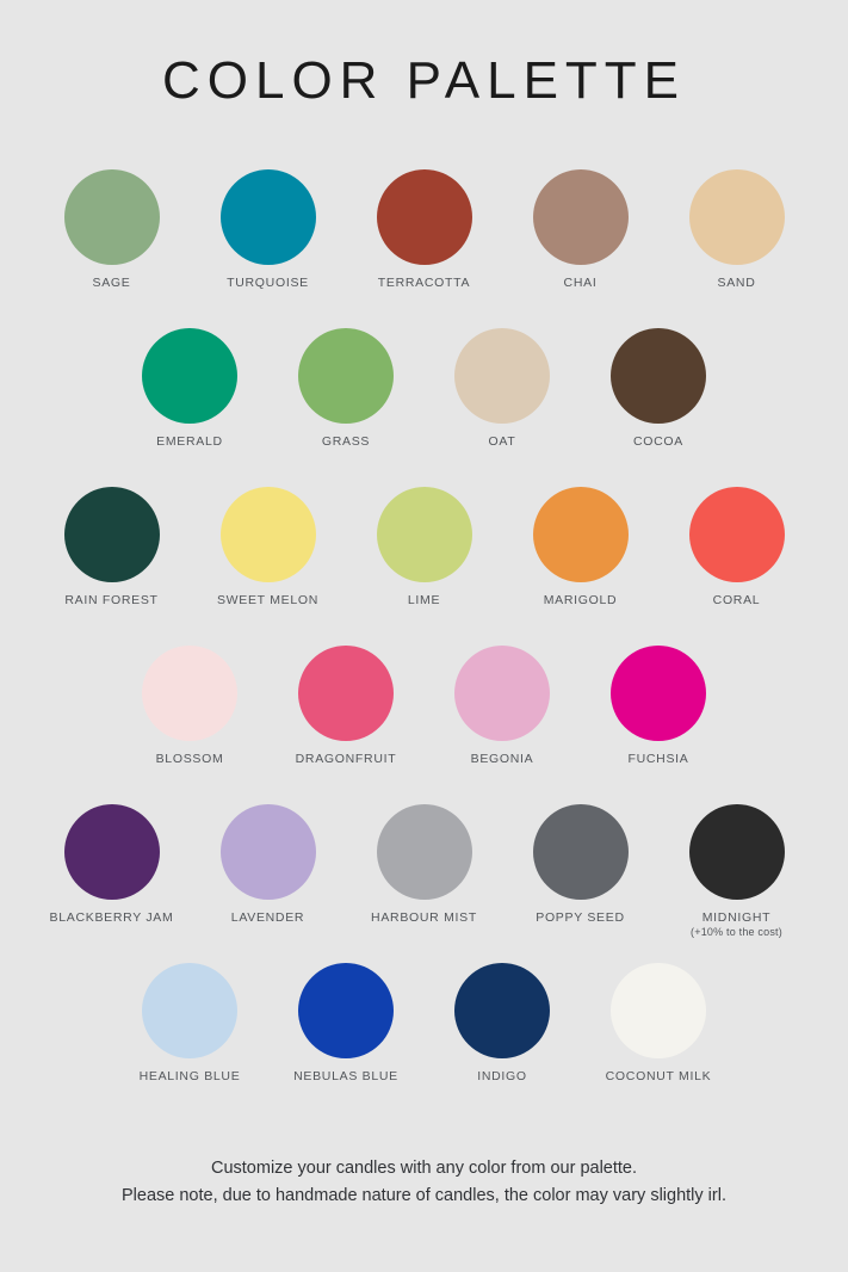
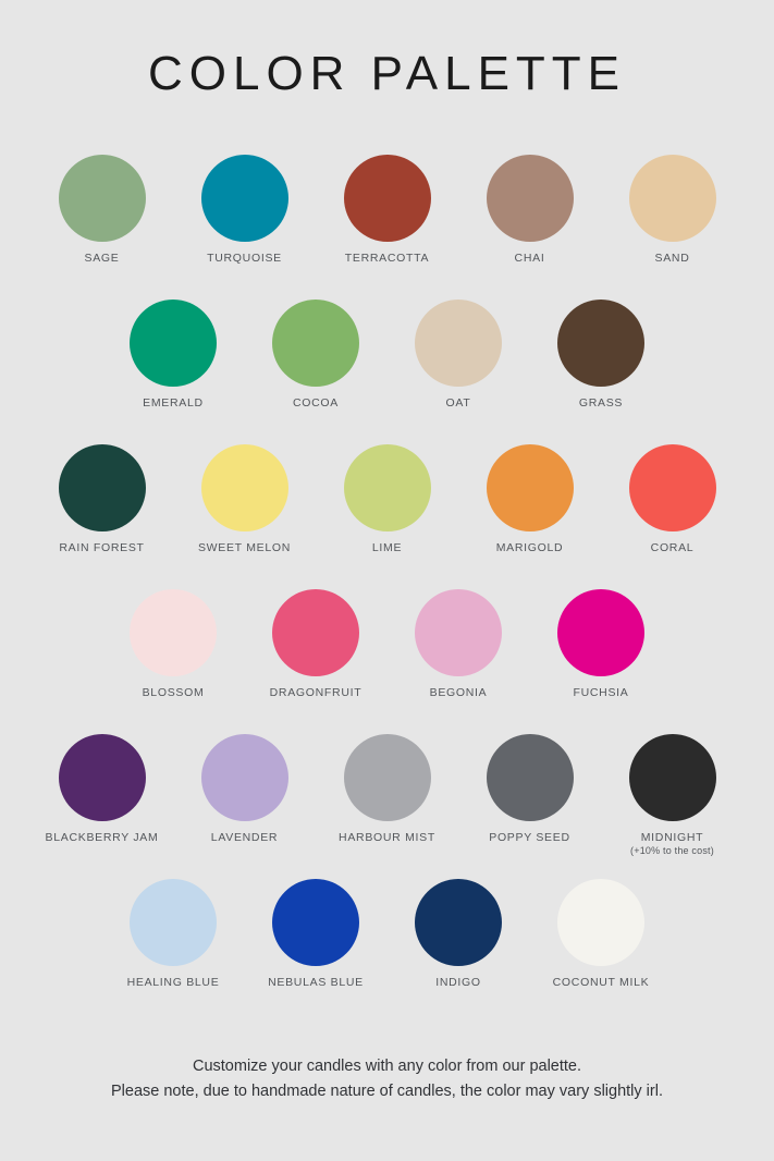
  COLOR PALETTE
  SAGE
  TURQUOISE
  TERRACOTTA
  CHAI
  SAND
  EMERALD
- GRASS
+ COCOA
  OAT
- COCOA
+ GRASS
  RAIN FOREST
  SWEET MELON
  LIME
  MARIGOLD
  CORAL
  BLOSSOM
  DRAGONFRUIT
  BEGONIA
  FUCHSIA
  BLACKBERRY JAM
  LAVENDER
  HARBOUR MIST
  POPPY SEED
  MIDNIGHT
  (+10% to the cost)
  HEALING BLUE
  NEBULAS BLUE
  INDIGO
  COCONUT MILK
  Customize your candles with any color from our palette.
  Please note, due to handmade nature of candles, the color may vary slightly irl.
